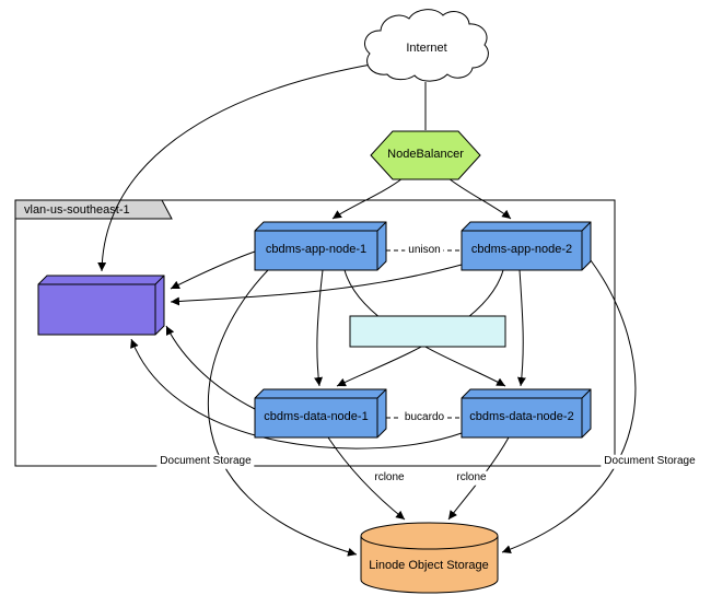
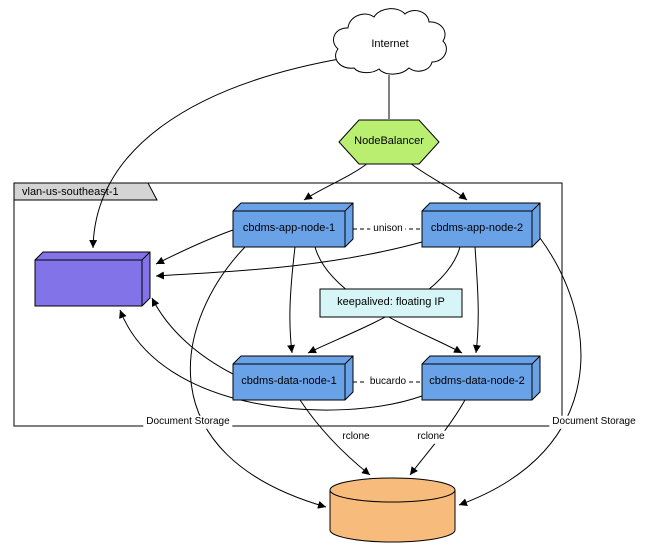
  Internet
  NodeBalancer
  vlan-us-southeast-1
  cbdms-app-node-1
  cbdms-app-node-2
  unison
+ keepalived: floating IP
  cbdms-data-node-1
  cbdms-data-node-2
  bucardo
  Document Storage
  Document Storage
  rclone
  rclone
- Linode Object Storage
